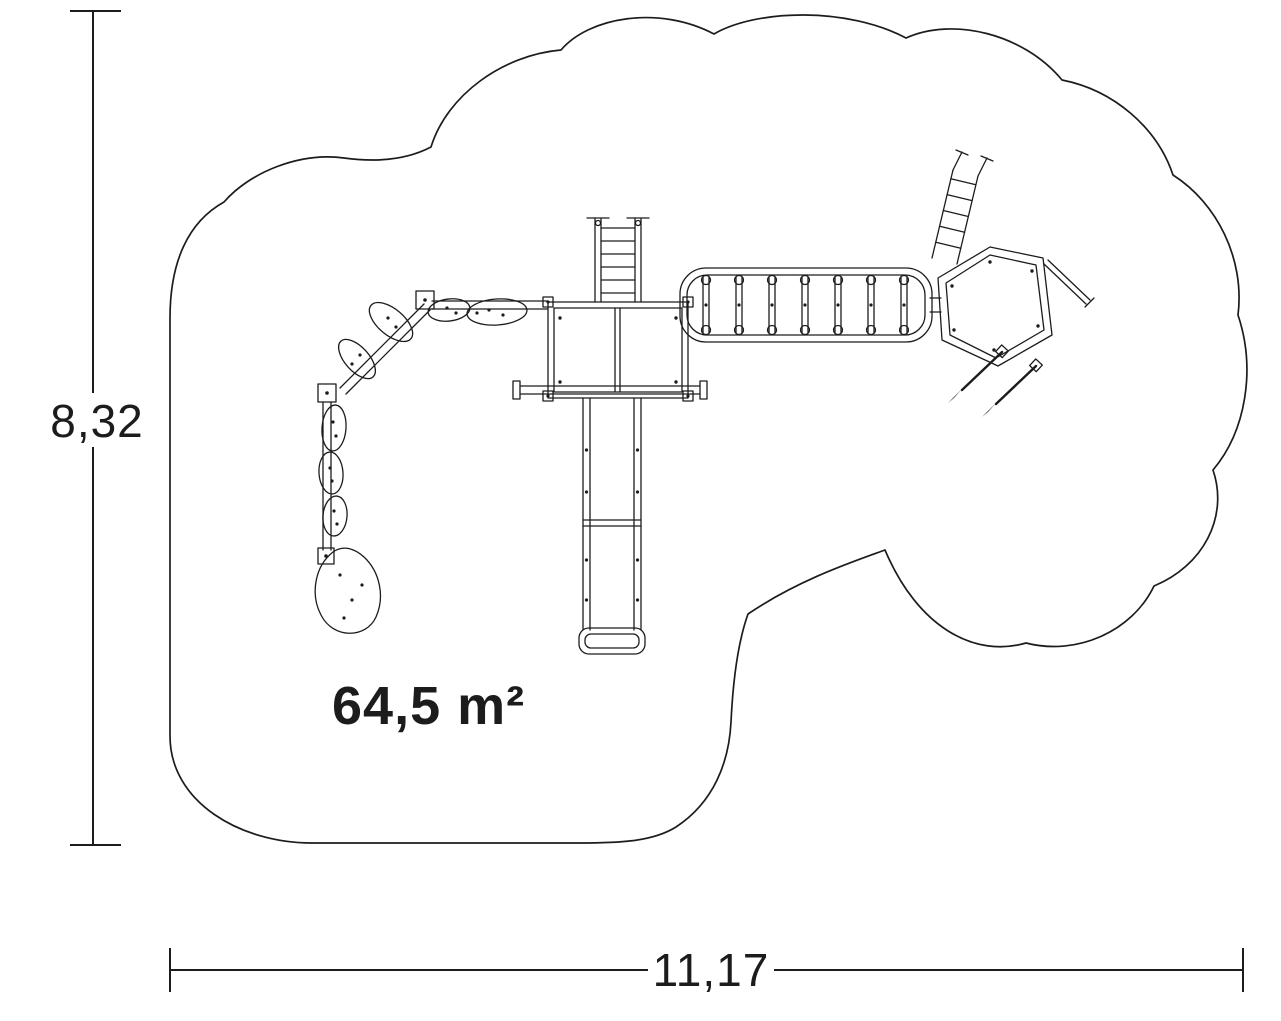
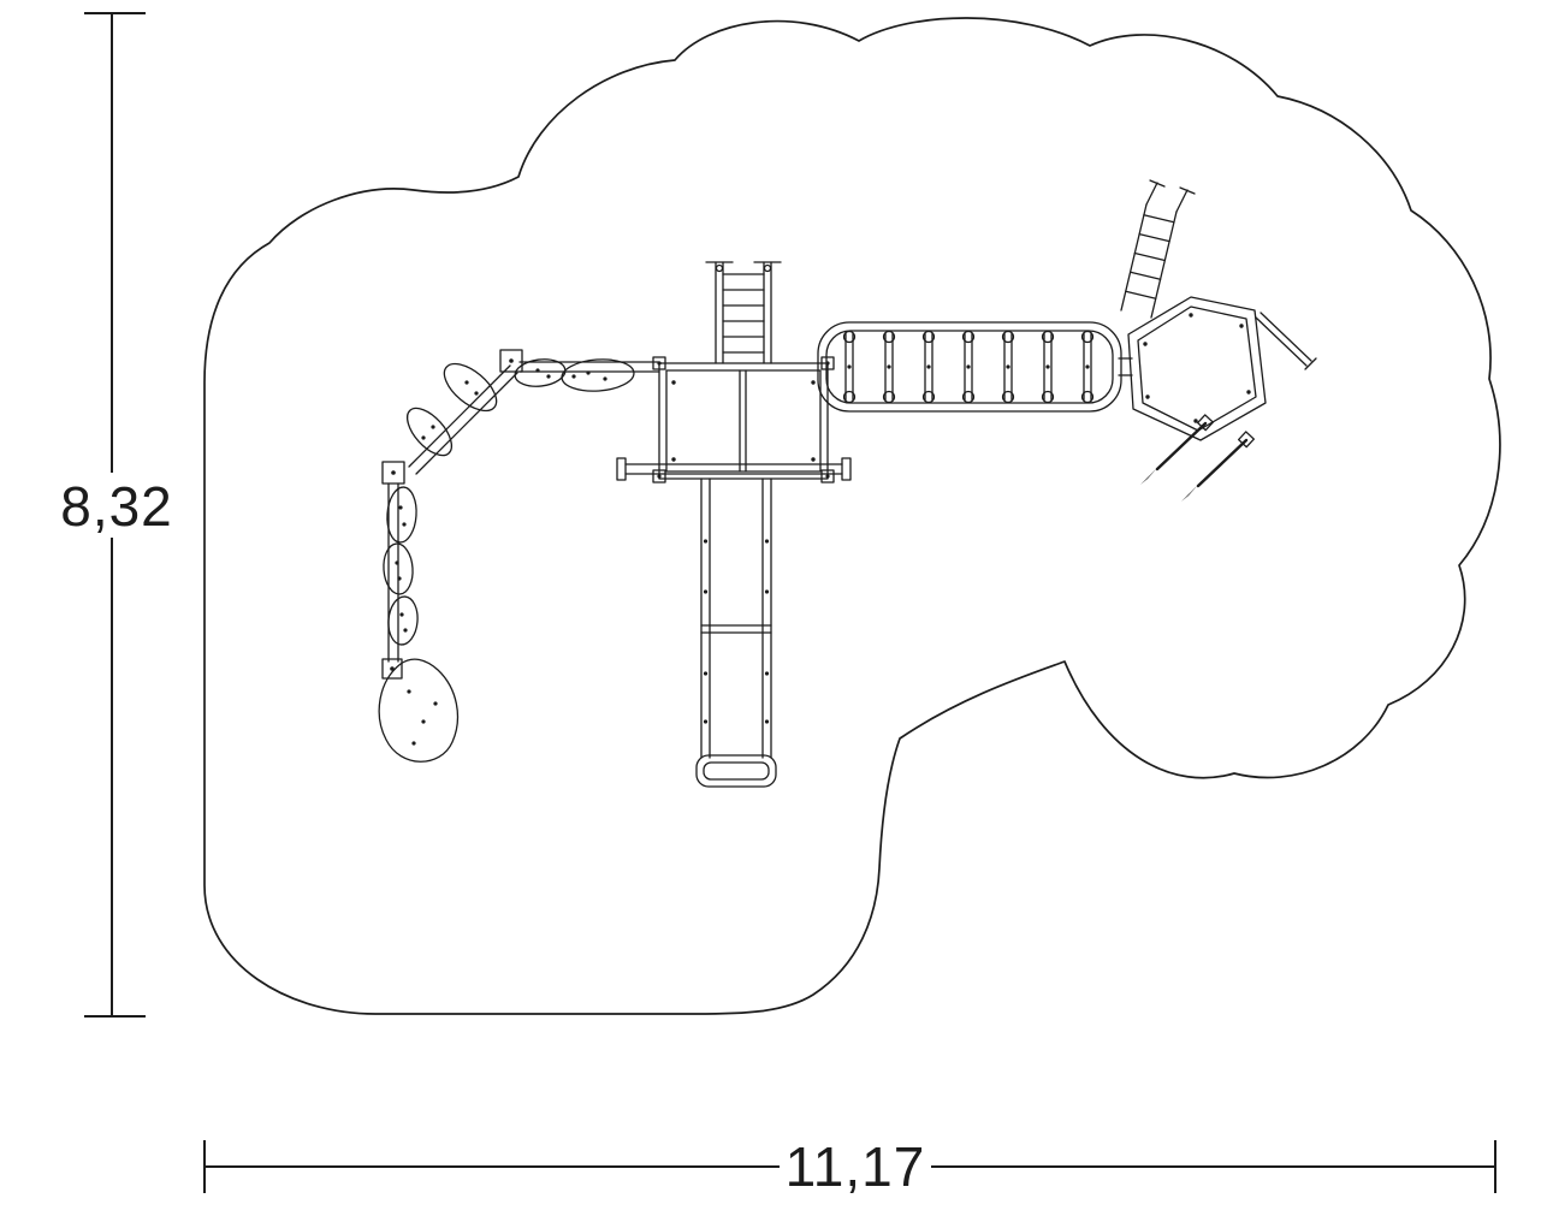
  8,32
  11,17
- 64,5 m²
